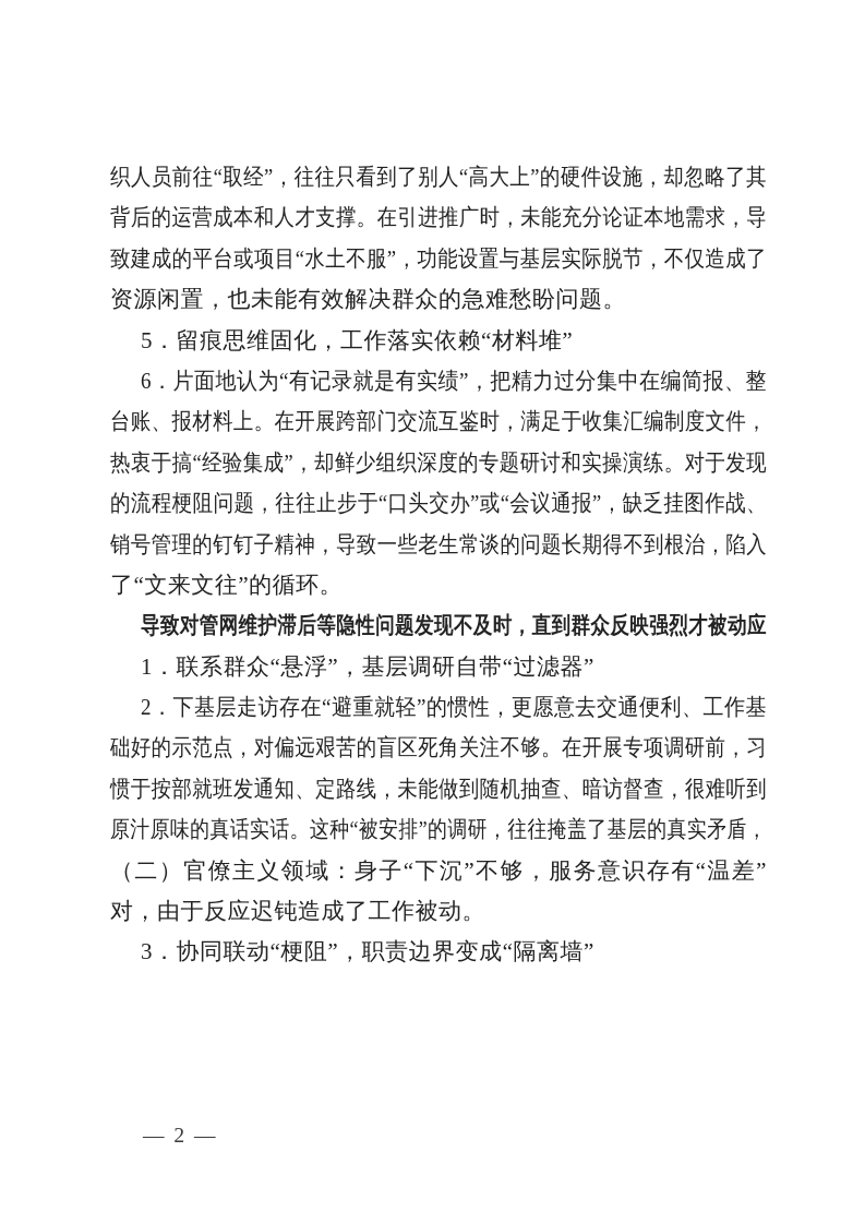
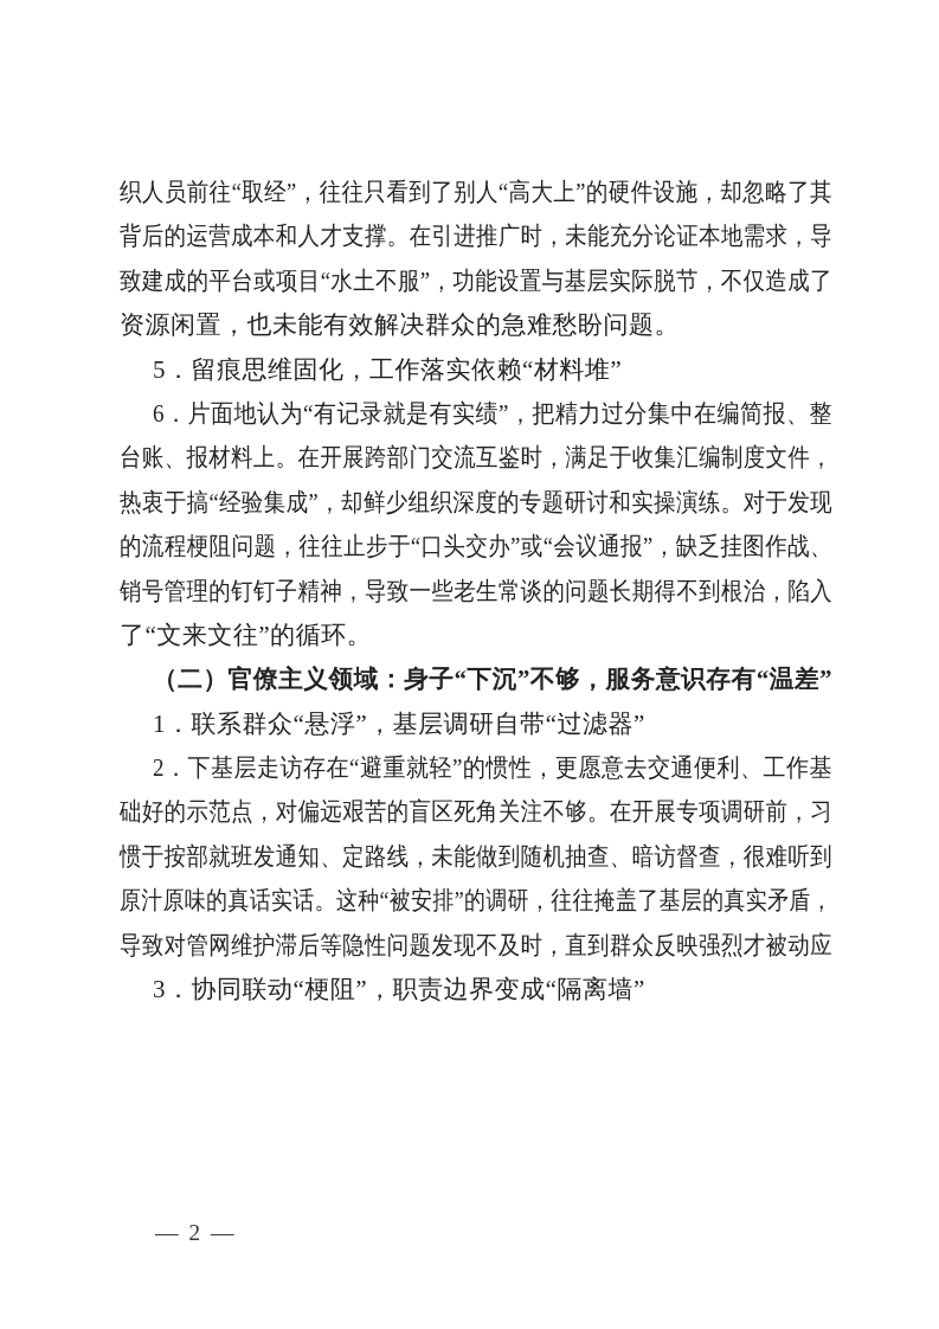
  织人员前往“取经”，往往只看到了别人“高大上”的硬件设施，却忽略了其
  背后的运营成本和人才支撑。在引进推广时，未能充分论证本地需求，导
  致建成的平台或项目“水土不服”，功能设置与基层实际脱节，不仅造成了
  资源闲置，也未能有效解决群众的急难愁盼问题。
  5．留痕思维固化，工作落实依赖“材料堆”
  6．片面地认为“有记录就是有实绩”，把精力过分集中在编简报、整
  台账、报材料上。在开展跨部门交流互鉴时，满足于收集汇编制度文件，
  热衷于搞“经验集成”，却鲜少组织深度的专题研讨和实操演练。对于发现
  的流程梗阻问题，往往止步于“口头交办”或“会议通报”，缺乏挂图作战、
  销号管理的钉钉子精神，导致一些老生常谈的问题长期得不到根治，陷入
  了“文来文往”的循环。
- 导致对管网维护滞后等隐性问题发现不及时，直到群众反映强烈才被动应
+ （二）官僚主义领域：身子“下沉”不够，服务意识存有“温差”
  1．联系群众“悬浮”，基层调研自带“过滤器”
  2．下基层走访存在“避重就轻”的惯性，更愿意去交通便利、工作基
  础好的示范点，对偏远艰苦的盲区死角关注不够。在开展专项调研前，习
  惯于按部就班发通知、定路线，未能做到随机抽查、暗访督查，很难听到
  原汁原味的真话实话。这种“被安排”的调研，往往掩盖了基层的真实矛盾，
- （二）官僚主义领域：身子“下沉”不够，服务意识存有“温差”
+ 导致对管网维护滞后等隐性问题发现不及时，直到群众反映强烈才被动应
- 对，由于反应迟钝造成了工作被动。
  3．协同联动“梗阻”，职责边界变成“隔离墙”
  — 2 —
